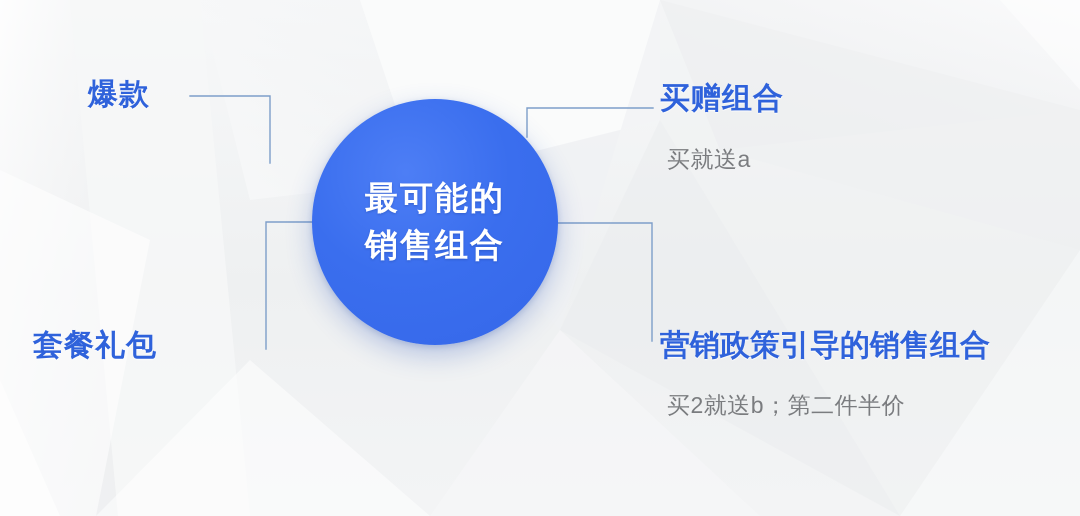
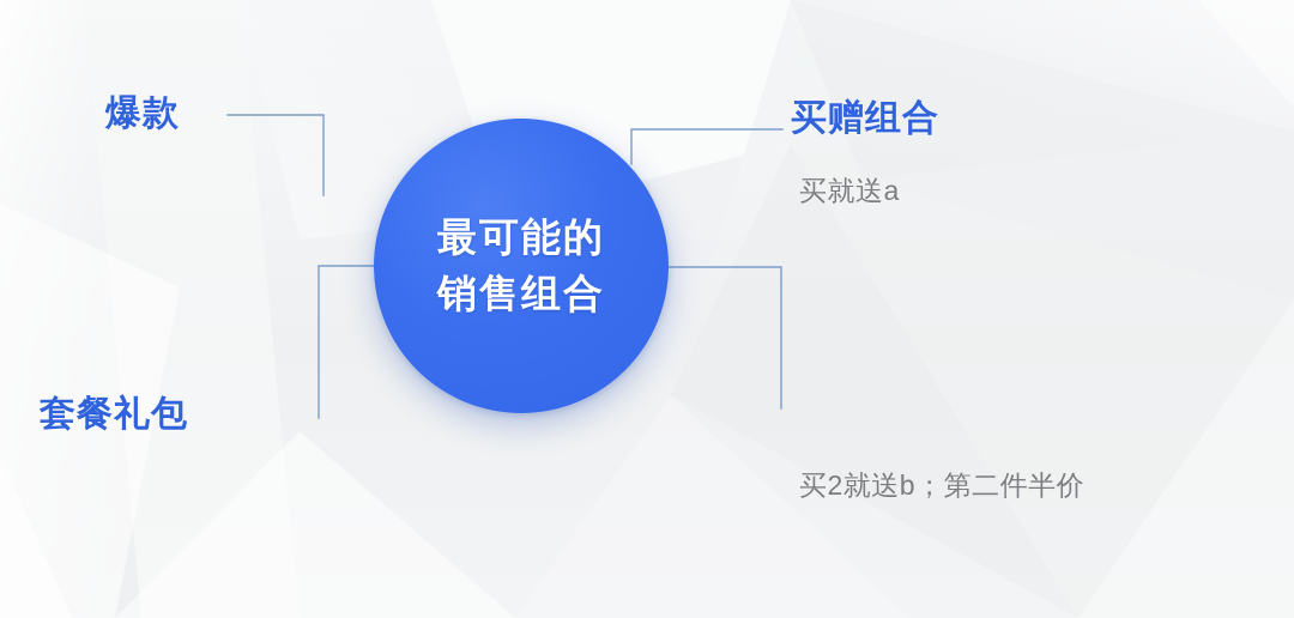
  最可能的
  销售组合
  爆款
  套餐礼包
  买赠组合
  买就送a
- 营销政策引导的销售组合
  买2就送b；第二件半价
